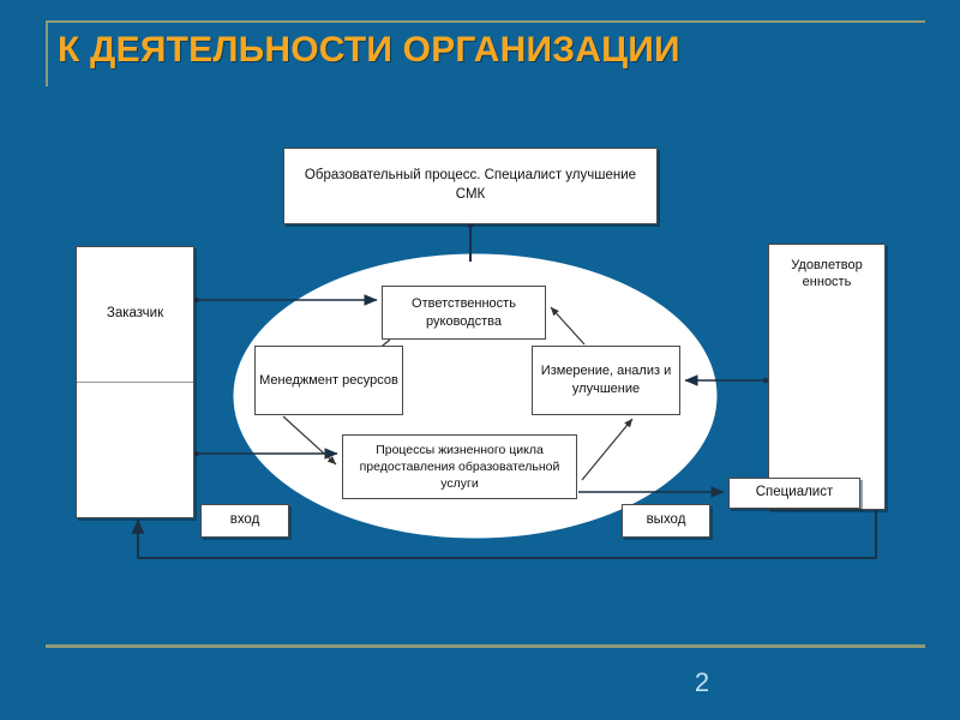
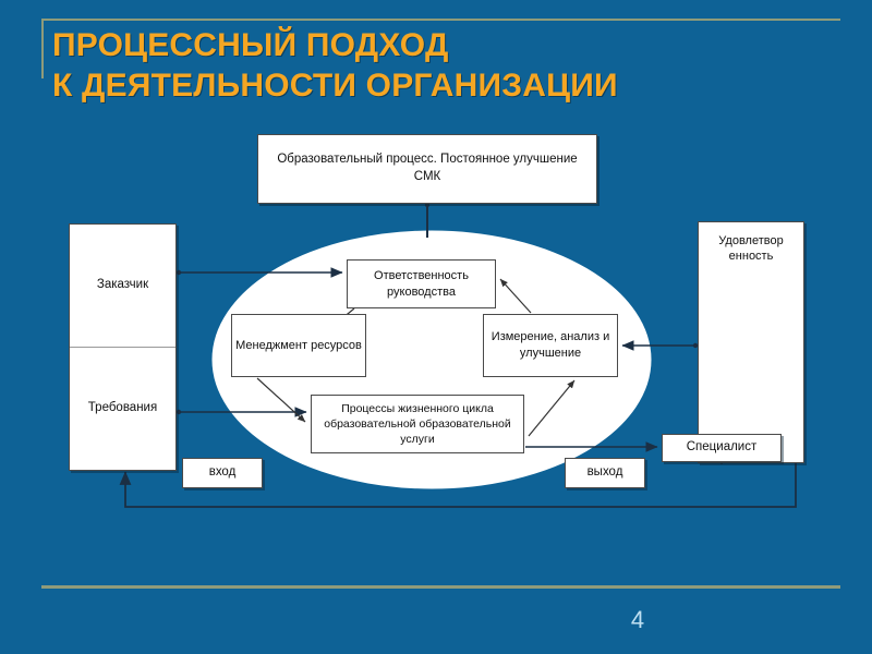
+ ПРОЦЕССНЫЙ ПОДХОД
  К ДЕЯТЕЛЬНОСТИ ОРГАНИЗАЦИИ
- Образовательный процесс. Специалист улучшение СМК
+ Образовательный процесс. Постоянное улучшение СМК
  Заказчик
+ Требования
  Удовлетвор енность
  Ответственность руководства
  Менеджмент ресурсов
  Измерение, анализ и улучшение
- Процессы жизненного цикла предоставления образовательной услуги
+ Процессы жизненного цикла образовательной образовательной услуги
  Специалист
  вход
  выход
- 2
+ 4
